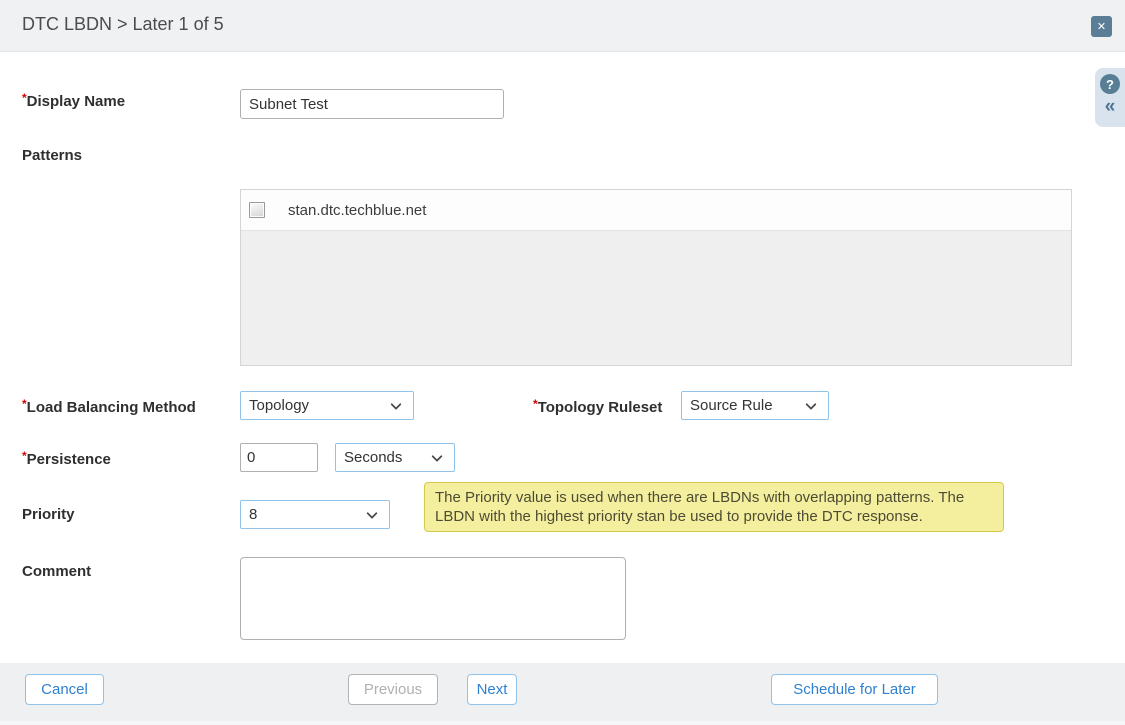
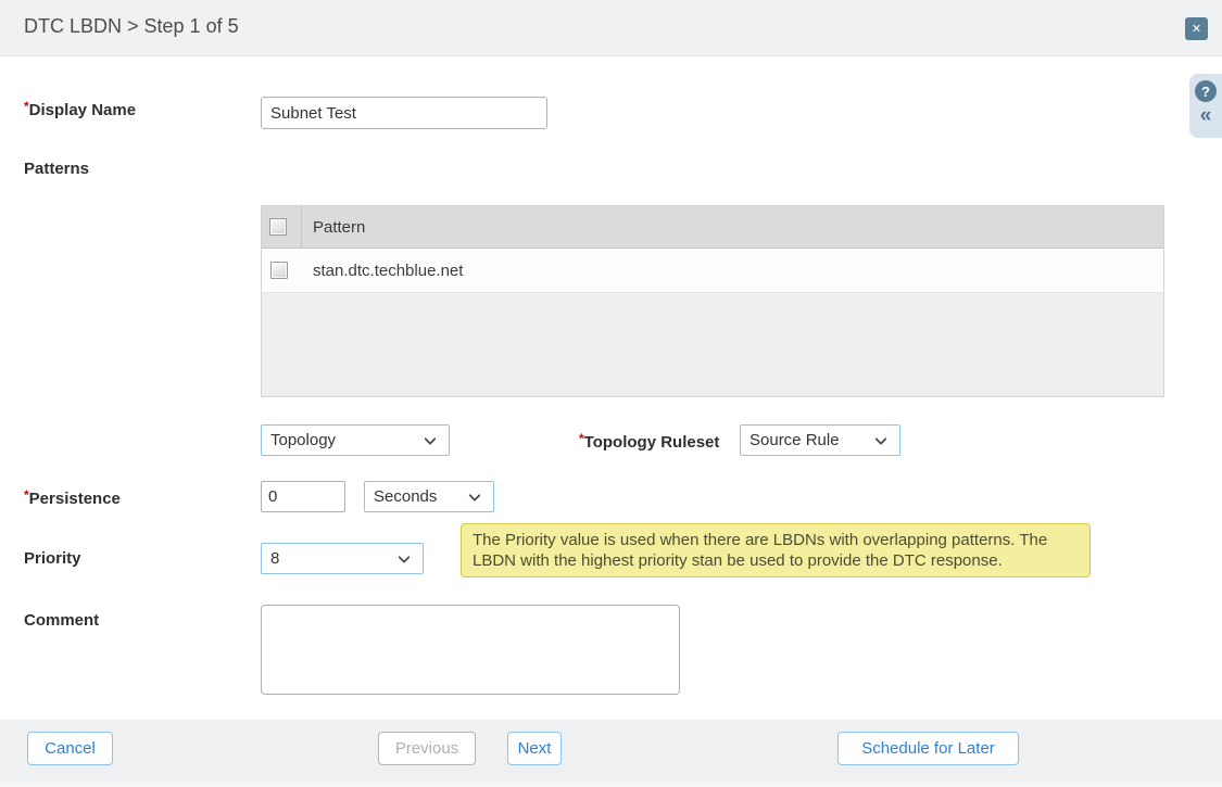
- DTC LBDN > Later 1 of 5
+ DTC LBDN > Step 1 of 5
  ✕
  ?
  «
  *Display Name
  Subnet Test
  Patterns
+ Pattern
  stan.dtc.techblue.net
- *Load Balancing Method
  Topology
  *Topology Ruleset
  Source Rule
  *Persistence
  0
  Seconds
  Priority
  8
  The Priority value is used when there are LBDNs with overlapping patterns. The LBDN with the highest priority stan be used to provide the DTC response.
  Comment
  Cancel
  Previous
  Next
  Schedule for Later
